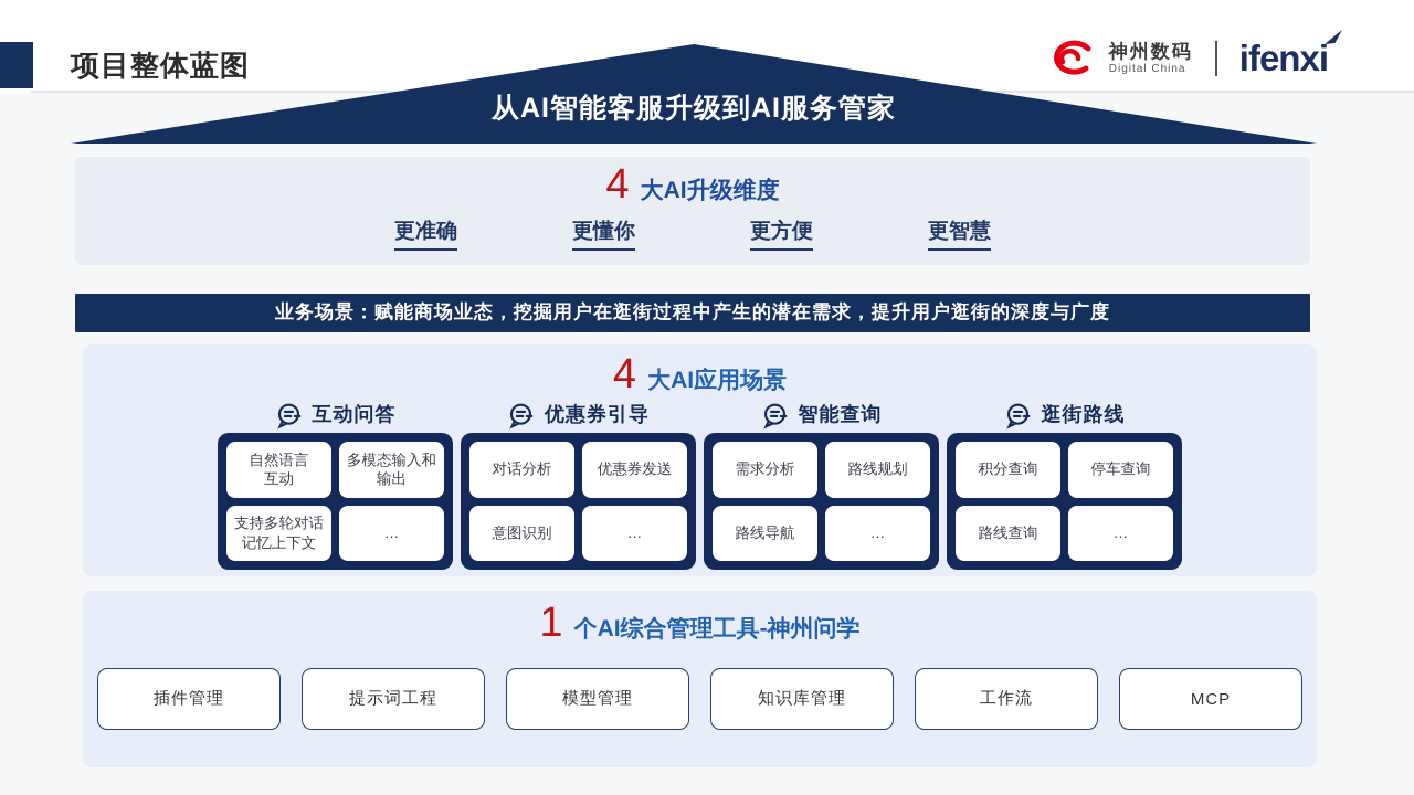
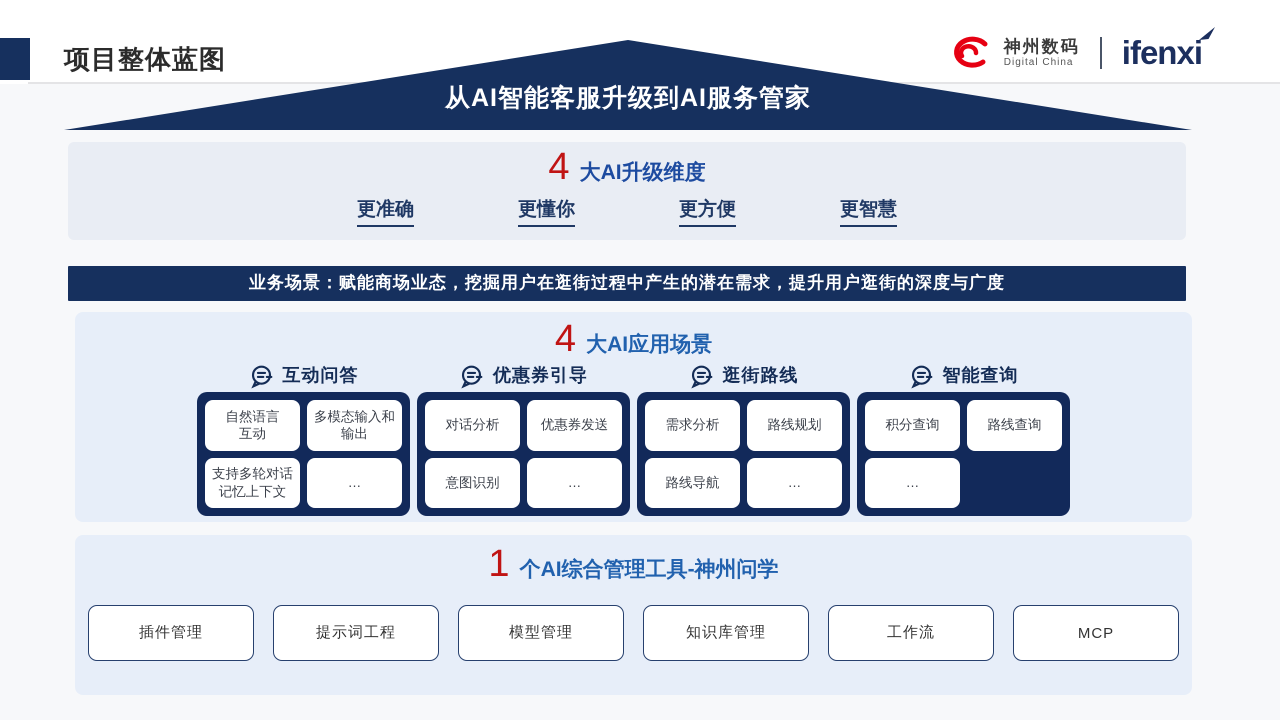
  项目整体蓝图
  神州数码
  Digital China
  ifenxi
  从AI智能客服升级到AI服务管家
  4
  大AI升级维度
  更准确
  更懂你
  更方便
  更智慧
  业务场景：赋能商场业态，挖掘用户在逛街过程中产生的潜在需求，提升用户逛街的深度与广度
  4
  大AI应用场景
  互动问答
  自然语言
  互动
  多模态输入和
  输出
  支持多轮对话
  记忆上下文
  …
  优惠券引导
  对话分析
  优惠券发送
  意图识别
  …
- 智能查询
+ 逛街路线
  需求分析
  路线规划
  路线导航
  …
- 逛街路线
+ 智能查询
  积分查询
- 停车查询
  路线查询
  …
  1
  个AI综合管理工具-神州问学
  插件管理
  提示词工程
  模型管理
  知识库管理
  工作流
  MCP
